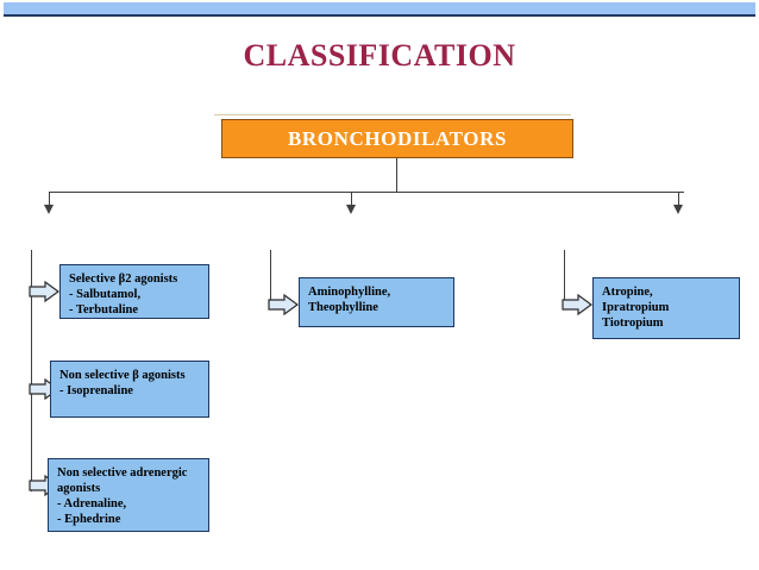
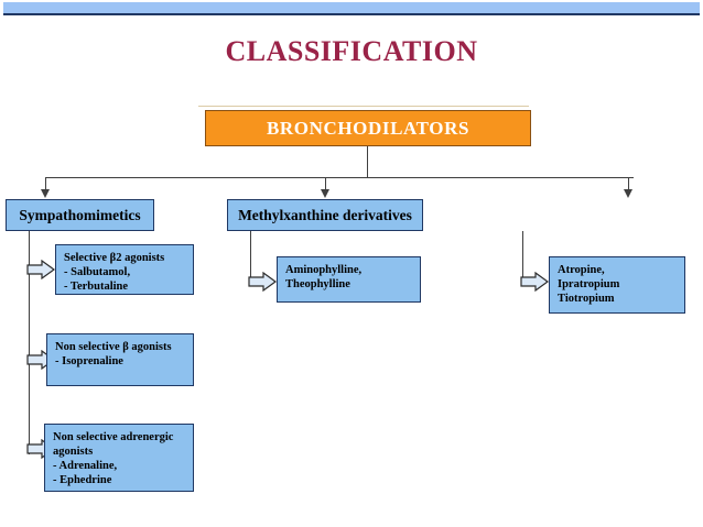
  CLASSIFICATION
  BRONCHODILATORS
+ Sympathomimetics
+ Methylxanthine derivatives
  Selective β2 agonists
  - Salbutamol,
  - Terbutaline
  Non selective β agonists
  - Isoprenaline
  Non selective adrenergic
  agonists
  - Adrenaline,
  - Ephedrine
  Aminophylline,
  Theophylline
  Atropine,
  Ipratropium
  Tiotropium
